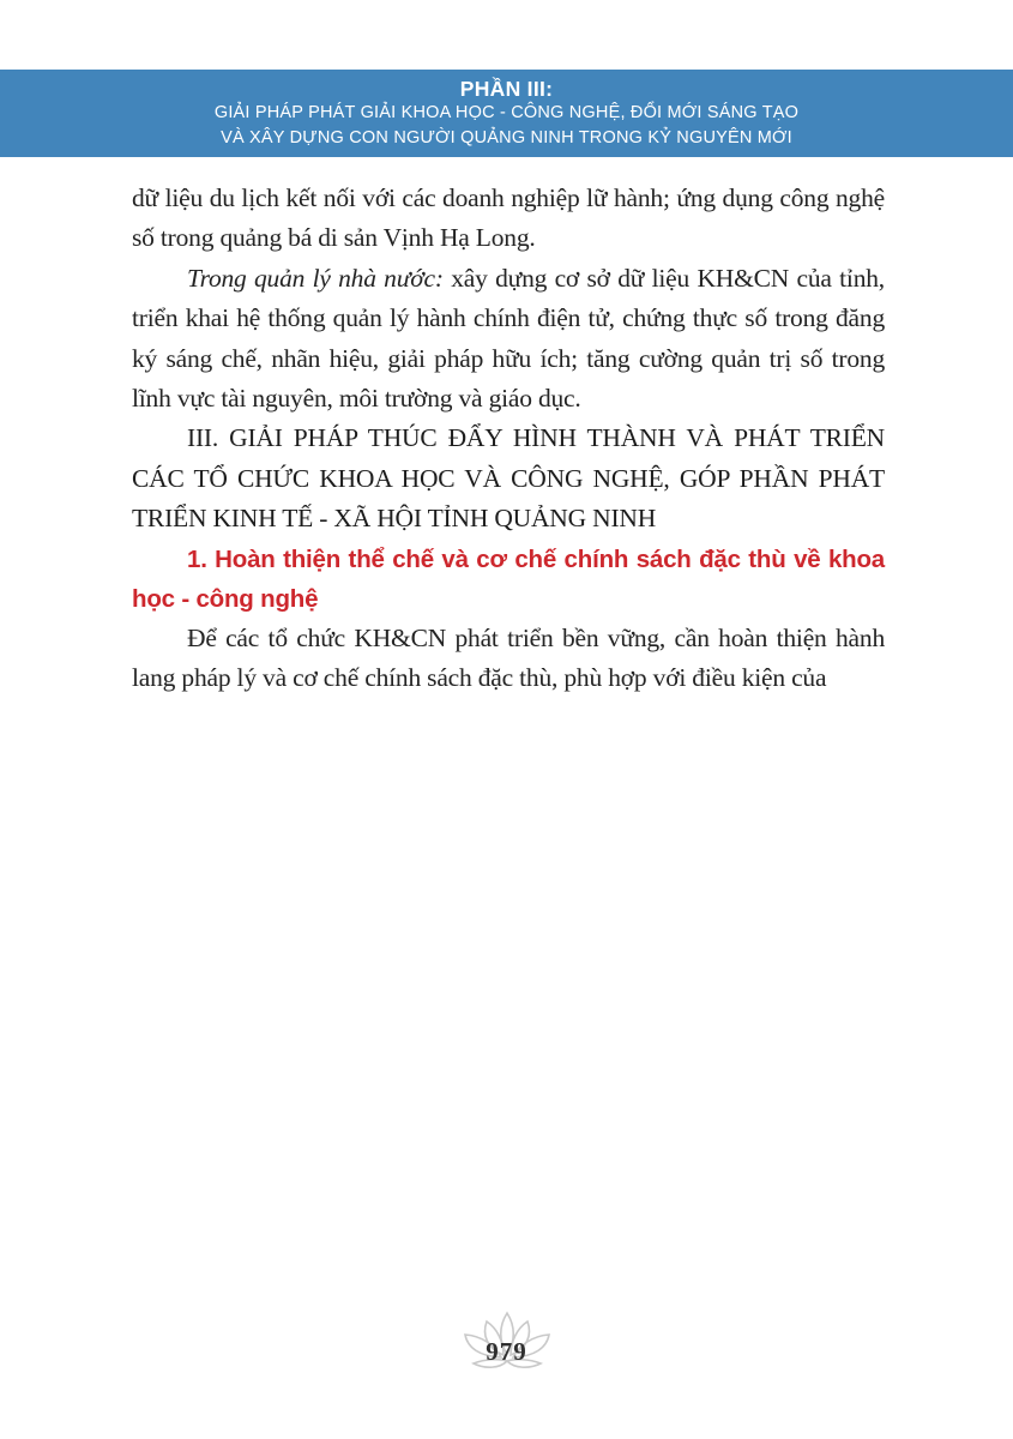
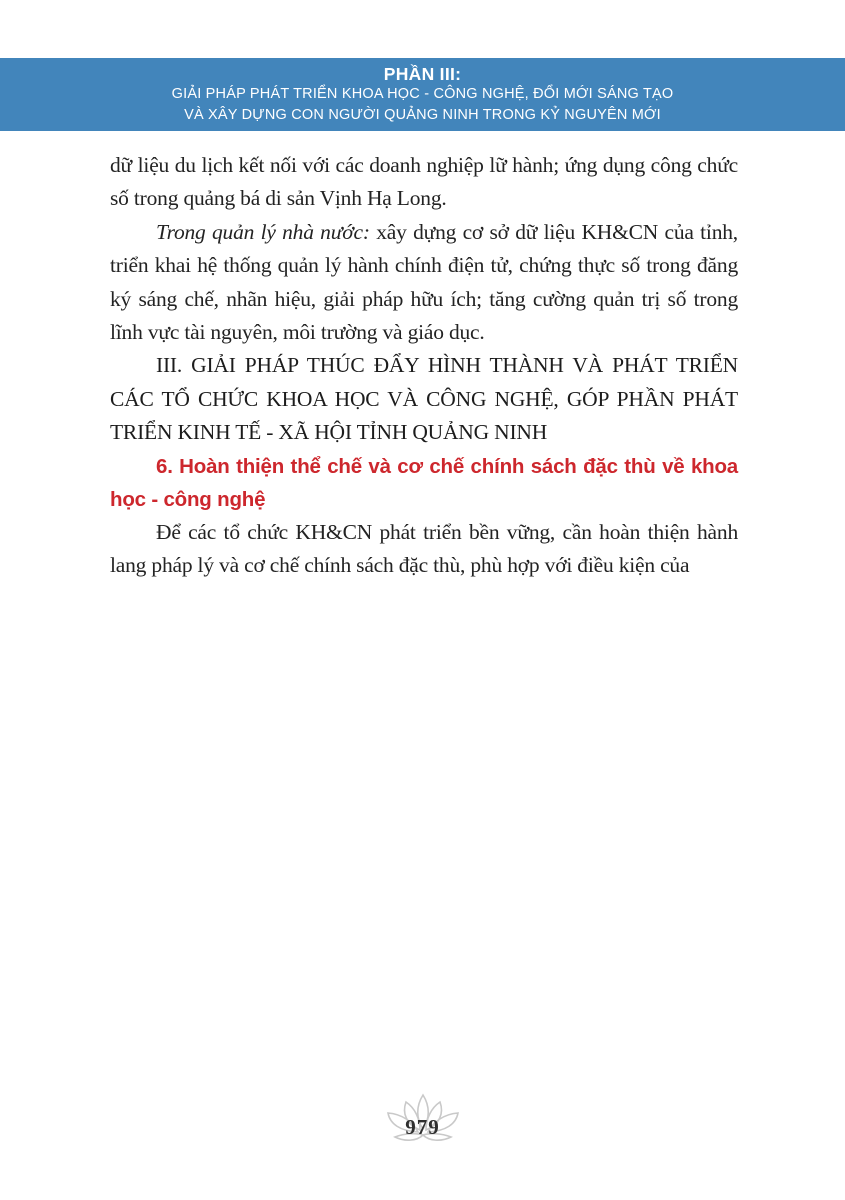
  PHẦN III:
- GIẢI PHÁP PHÁT GIẢI KHOA HỌC - CÔNG NGHỆ, ĐỔI MỚI SÁNG TẠO
+ GIẢI PHÁP PHÁT TRIỂN KHOA HỌC - CÔNG NGHỆ, ĐỔI MỚI SÁNG TẠO
  VÀ XÂY DỰNG CON NGƯỜI QUẢNG NINH TRONG KỶ NGUYÊN MỚI
- dữ liệu du lịch kết nối với các doanh nghiệp lữ hành; ứng dụng công nghệ số trong quảng bá di sản Vịnh Hạ Long.
+ dữ liệu du lịch kết nối với các doanh nghiệp lữ hành; ứng dụng công chức số trong quảng bá di sản Vịnh Hạ Long.
  Trong quản lý nhà nước: xây dựng cơ sở dữ liệu KH&CN của tỉnh, triển khai hệ thống quản lý hành chính điện tử, chứng thực số trong đăng ký sáng chế, nhãn hiệu, giải pháp hữu ích; tăng cường quản trị số trong lĩnh vực tài nguyên, môi trường và giáo dục.
  III. GIẢI PHÁP THÚC ĐẨY HÌNH THÀNH VÀ PHÁT TRIỂN CÁC TỔ CHỨC KHOA HỌC VÀ CÔNG NGHỆ, GÓP PHẦN PHÁT TRIỂN KINH TẾ - XÃ HỘI TỈNH QUẢNG NINH
- 1. Hoàn thiện thể chế và cơ chế chính sách đặc thù về khoa học - công nghệ
+ 6. Hoàn thiện thể chế và cơ chế chính sách đặc thù về khoa học - công nghệ
  Để các tổ chức KH&CN phát triển bền vững, cần hoàn thiện hành lang pháp lý và cơ chế chính sách đặc thù, phù hợp với điều kiện của
  979
